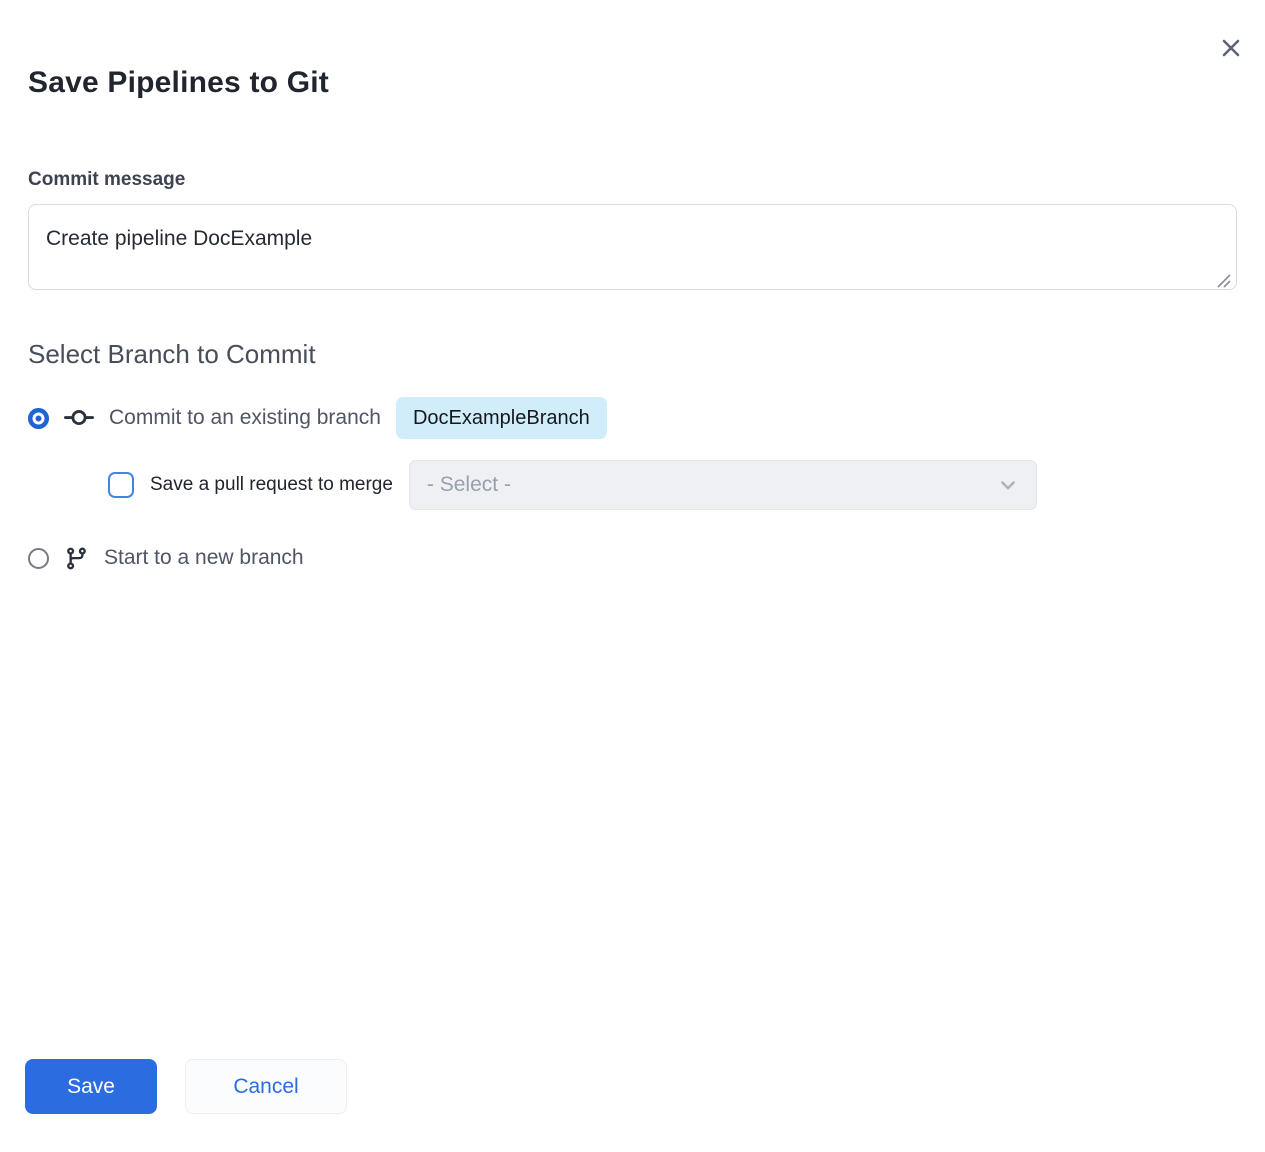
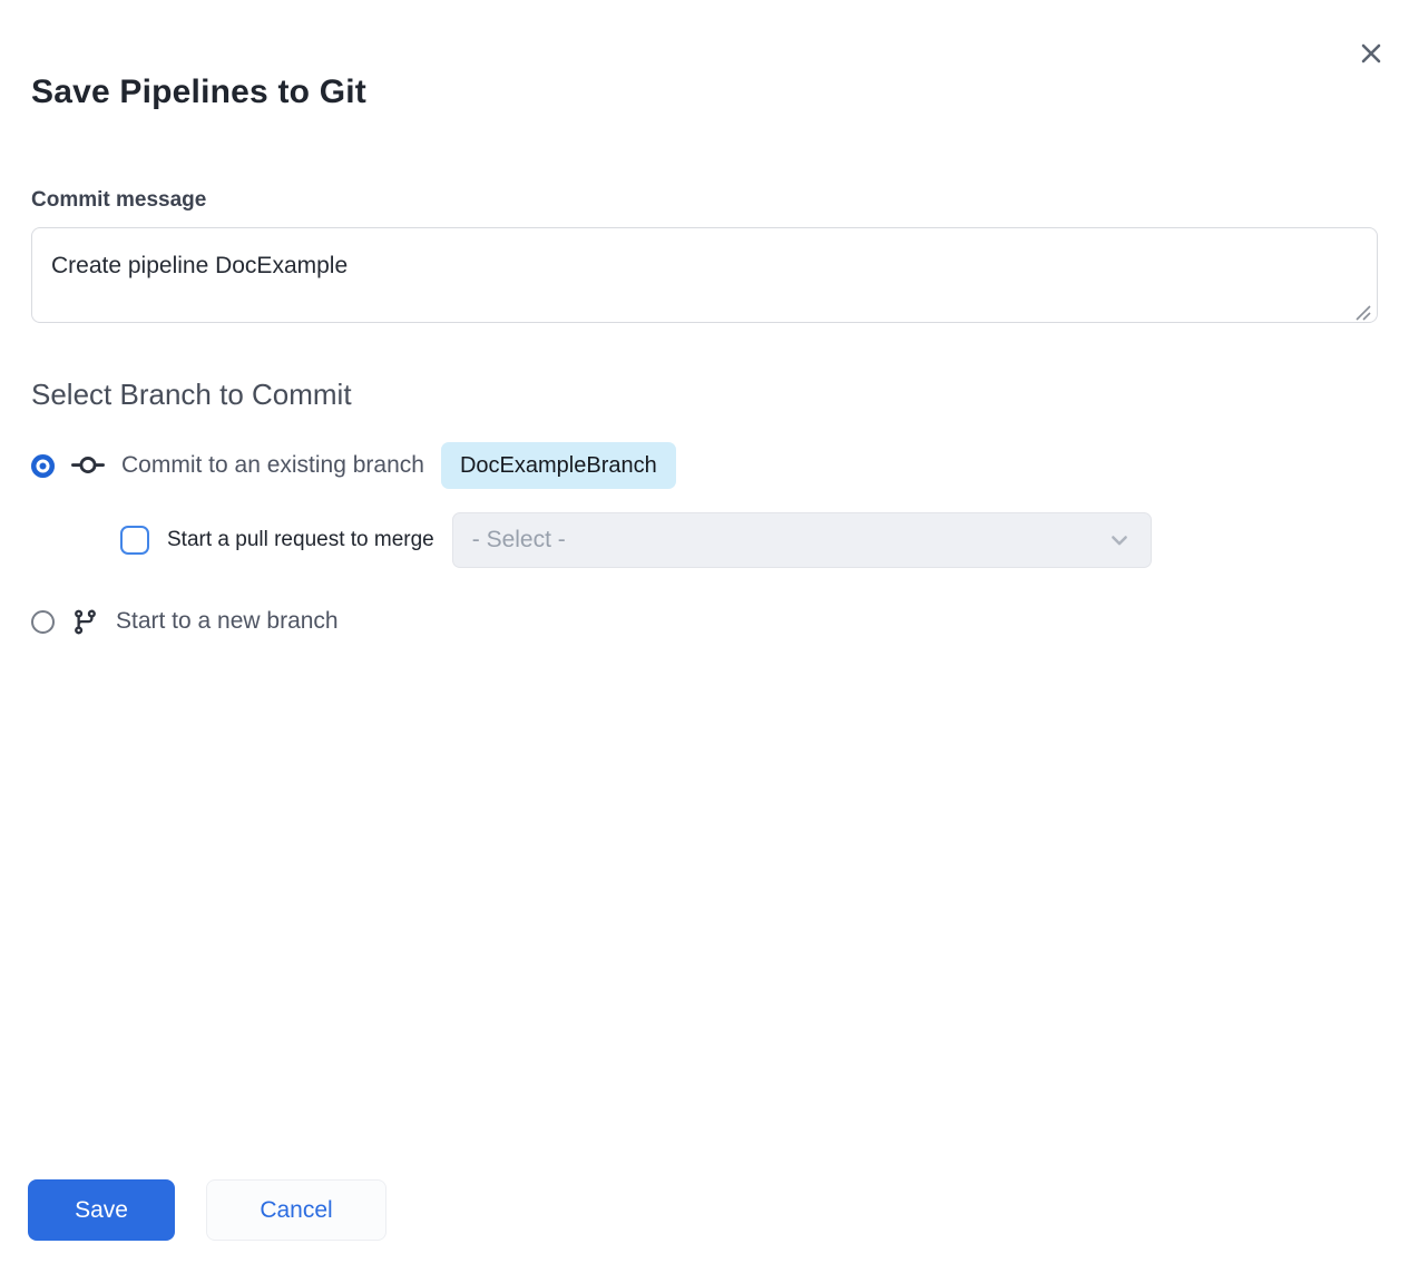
  Save Pipelines to Git
  Commit message
  Create pipeline DocExample
  Select Branch to Commit
  Commit to an existing branch
  DocExampleBranch
- Save a pull request to merge
+ Start a pull request to merge
  - Select -
  Start to a new branch
  Save
  Cancel
